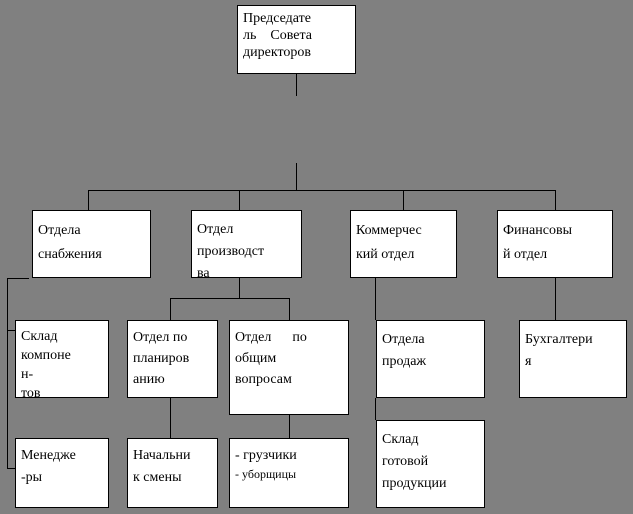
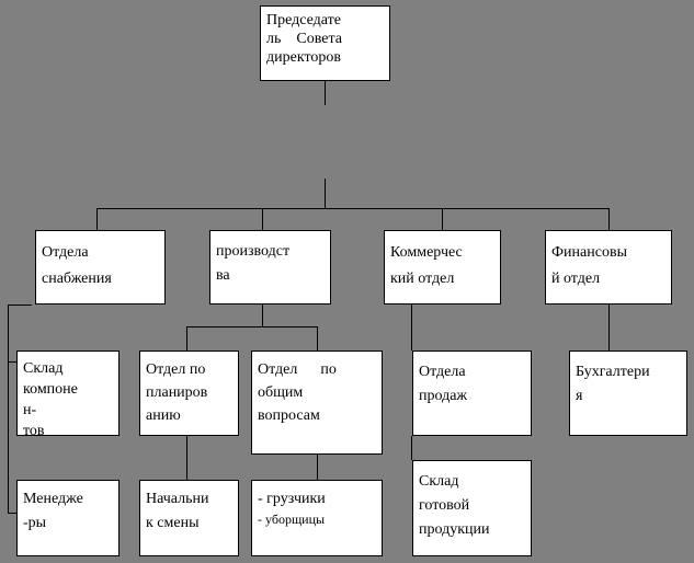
  Председате
  ль Совета
  директоров
  Отдела
  снабжения
- Отдел
  производст
  ва
  Коммерчес
  кий отдел
  Финансовы
  й отдел
  Склад
  компоне
  н-
  тов
  Отдел по
  планиров
  анию
  Отдел по
  общим
  вопросам
  Отдела
  продаж
  Бухгалтери
  я
  Менедже
  -ры
  Начальни
  к смены
  - грузчики
  - уборщицы
  Склад
  готовой
  продукции
